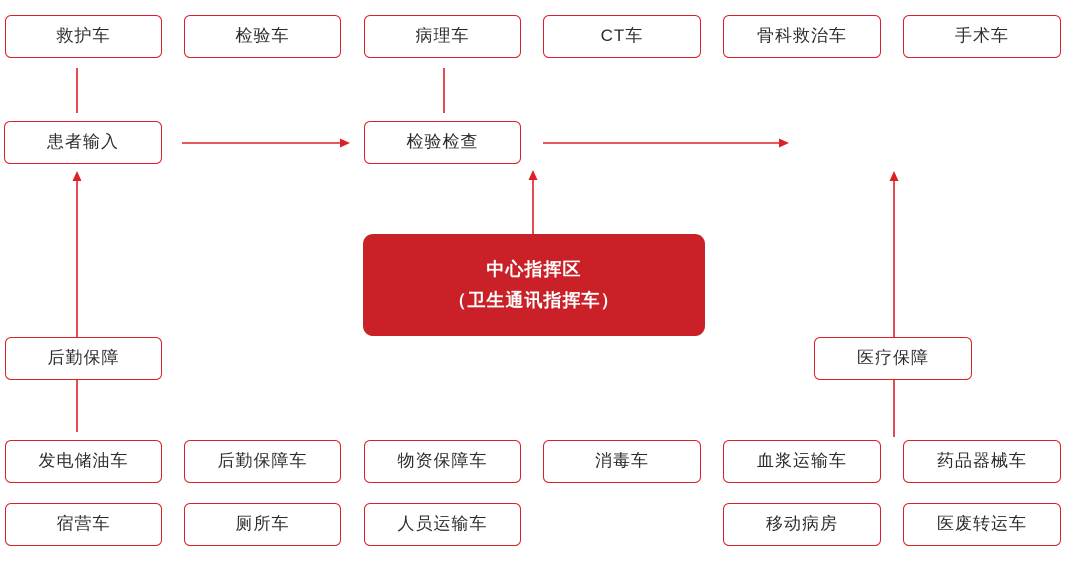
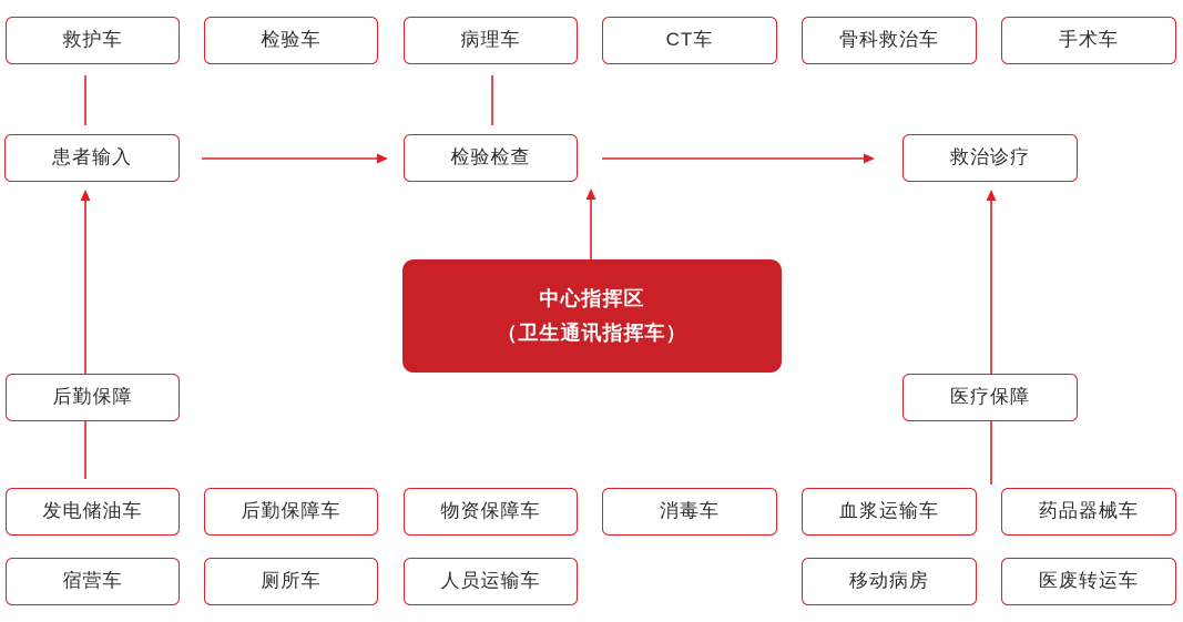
  救护车
  检验车
  病理车
  CT车
  骨科救治车
  手术车
  患者输入
  检验检查
+ 救治诊疗
  中心指挥区
  （卫生通讯指挥车）
  后勤保障
  医疗保障
  发电储油车
  后勤保障车
  物资保障车
  消毒车
  血浆运输车
  药品器械车
  宿营车
  厕所车
  人员运输车
  移动病房
  医废转运车
